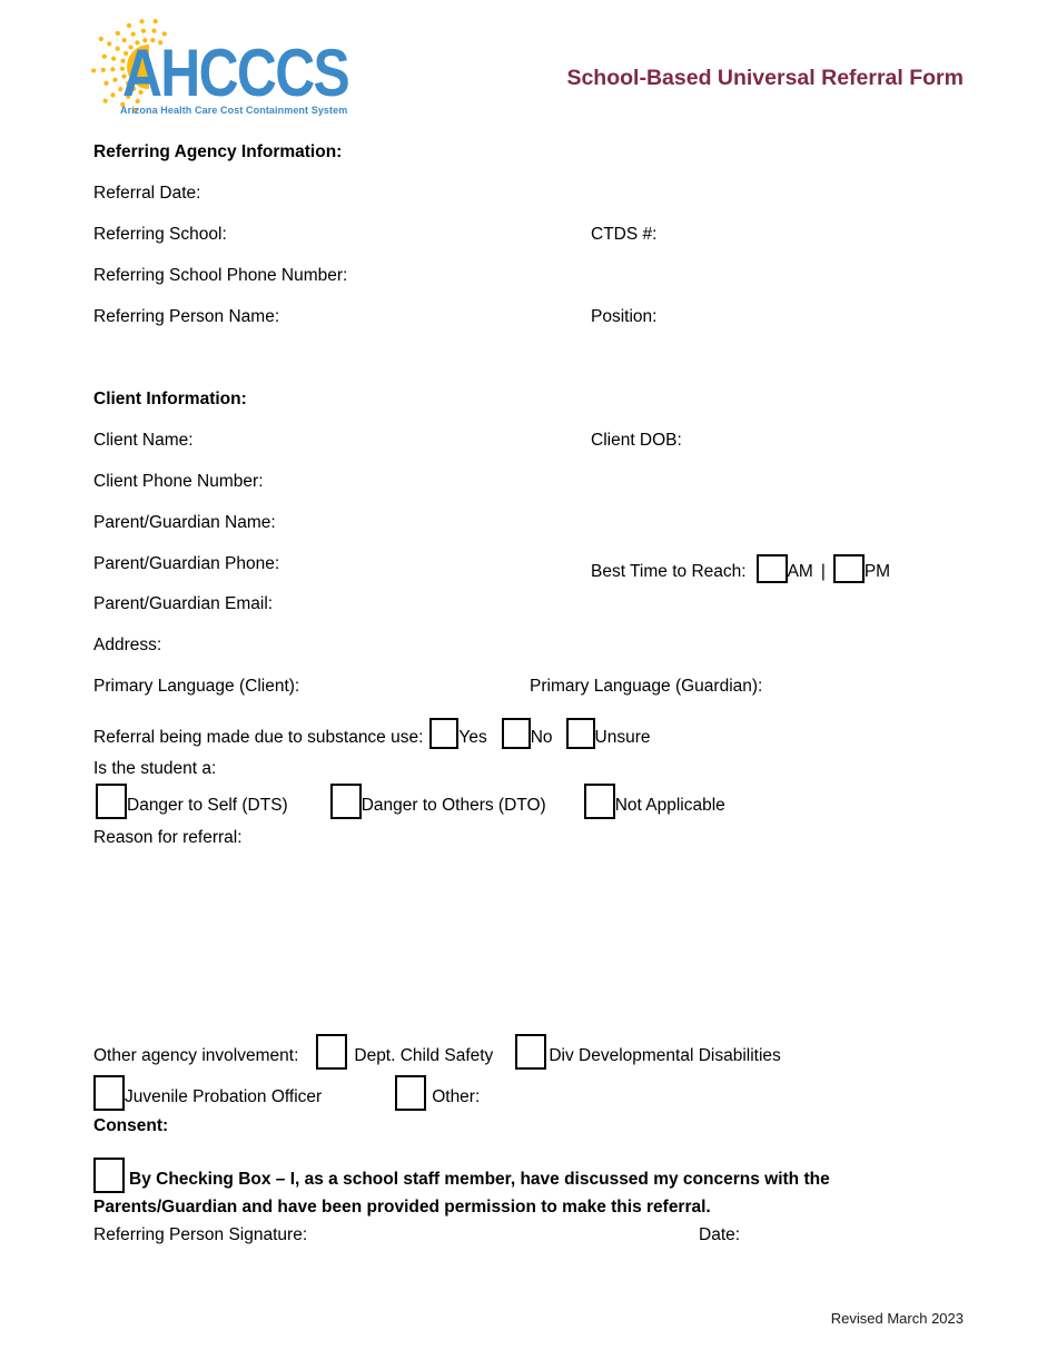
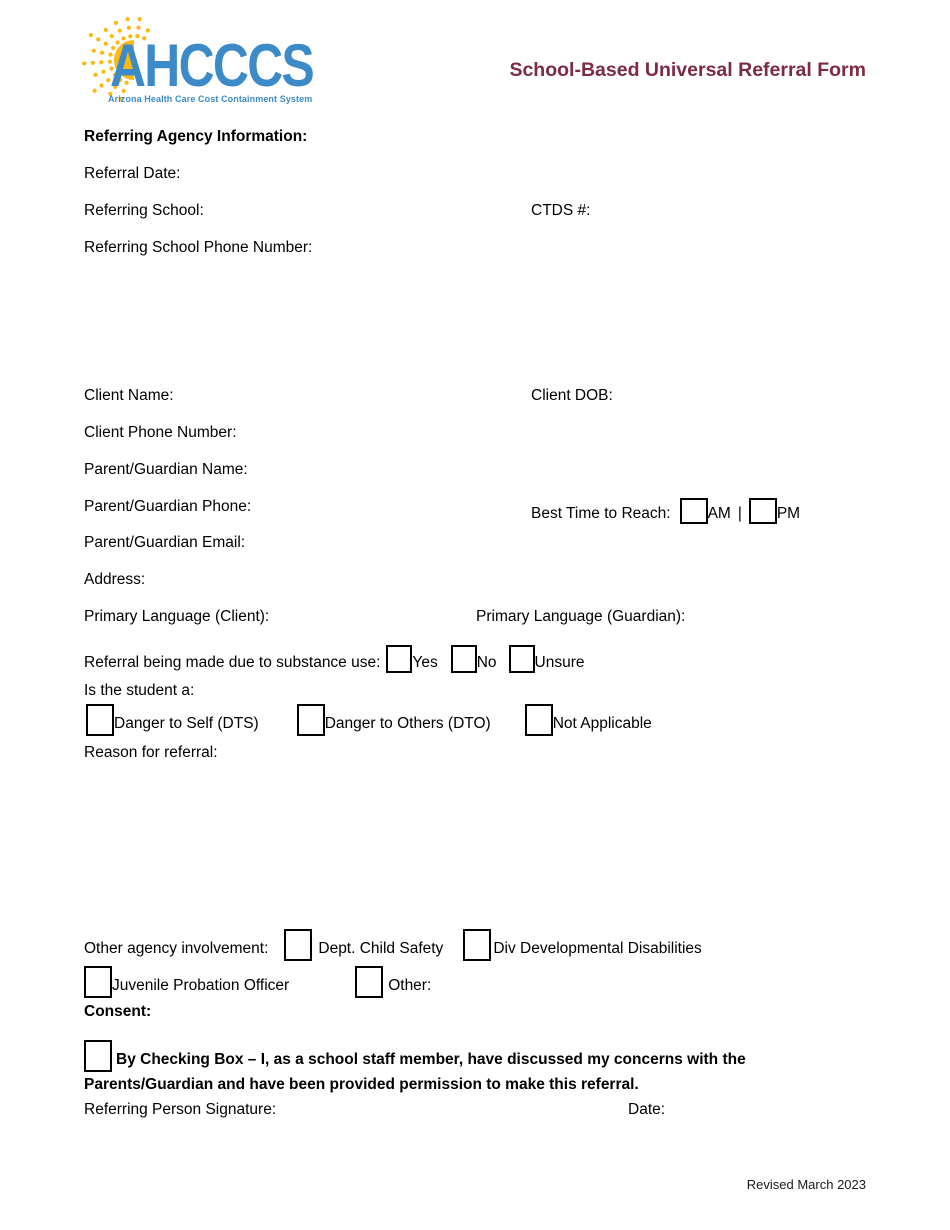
  AHCCCS
  Arizona Health Care Cost Containment System
  School-Based Universal Referral Form
  Referring Agency Information:
  Referral Date:
  Referring School:
  CTDS #:
  Referring School Phone Number:
- Referring Person Name:
- Position:
- Client Information:
  Client Name:
  Client DOB:
  Client Phone Number:
  Parent/Guardian Name:
  Parent/Guardian Phone:
  Best Time to Reach: AM | PM
  Parent/Guardian Email:
  Address:
  Primary Language (Client):
  Primary Language (Guardian):
  Referral being made due to substance use: Yes No Unsure
  Is the student a:
  Danger to Self (DTS) Danger to Others (DTO) Not Applicable
  Reason for referral:
  Other agency involvement: Dept. Child Safety Div Developmental Disabilities
  Juvenile Probation Officer Other:
  Consent:
  By Checking Box – I, as a school staff member, have discussed my concerns with the Parents/Guardian and have been provided permission to make this referral.
  Referring Person Signature:
  Date:
  Revised March 2023
